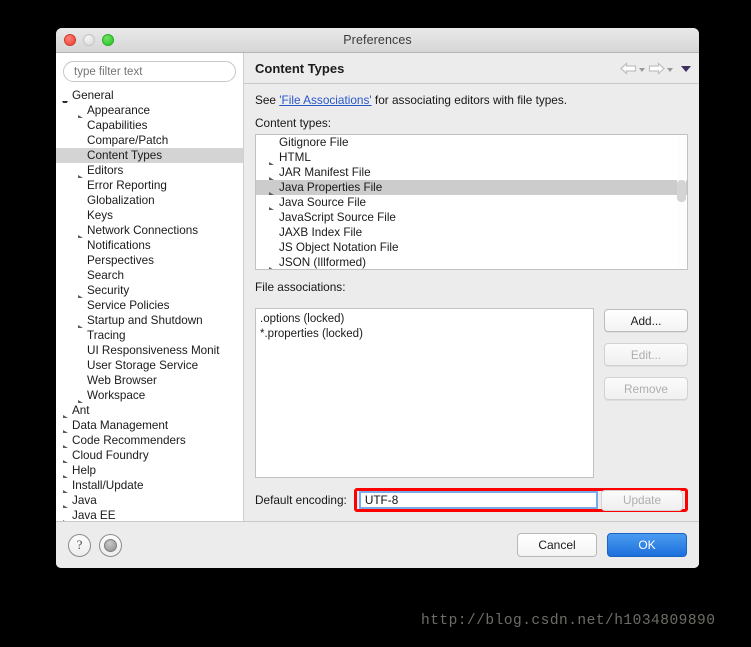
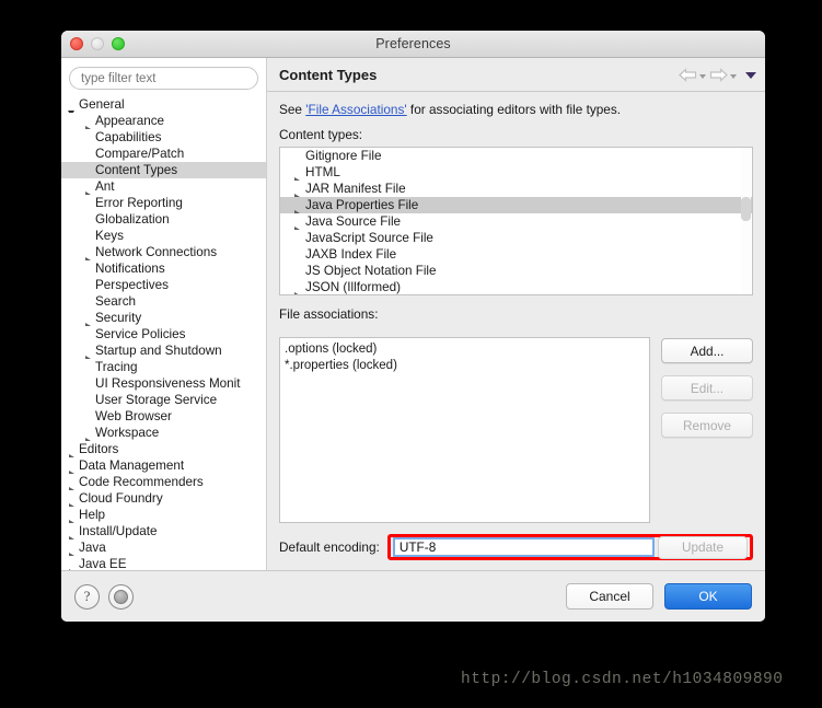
  Preferences
  type filter text
  General
  Appearance
  Capabilities
  Compare/Patch
  Content Types
- Editors
+ Ant
  Error Reporting
  Globalization
  Keys
  Network Connections
  Notifications
  Perspectives
  Search
  Security
  Service Policies
  Startup and Shutdown
  Tracing
  UI Responsiveness Monit
  User Storage Service
  Web Browser
  Workspace
- Ant
+ Editors
  Data Management
  Code Recommenders
  Cloud Foundry
  Help
  Install/Update
  Java
  Java EE
  Content Types
  See 'File Associations' for associating editors with file types.
  Content types:
  Gitignore File
  HTML
  JAR Manifest File
  Java Properties File
  Java Source File
  JavaScript Source File
  JAXB Index File
  JS Object Notation File
  JSON (Illformed)
  File associations:
  .options (locked)
  *.properties (locked)
  Add...
  Edit...
  Remove
  Default encoding:
  UTF-8
  Update
  ?
  Cancel
  OK
  http://blog.csdn.net/h1034809890
